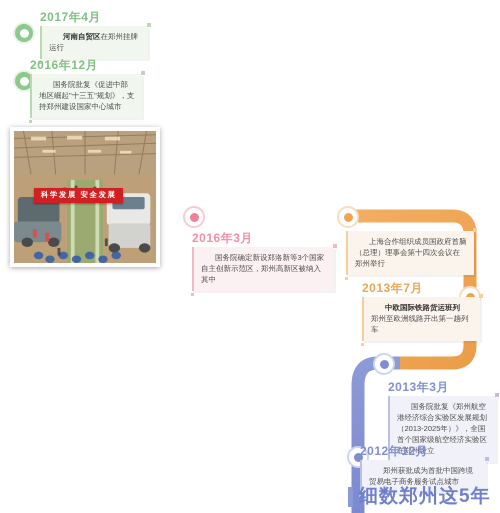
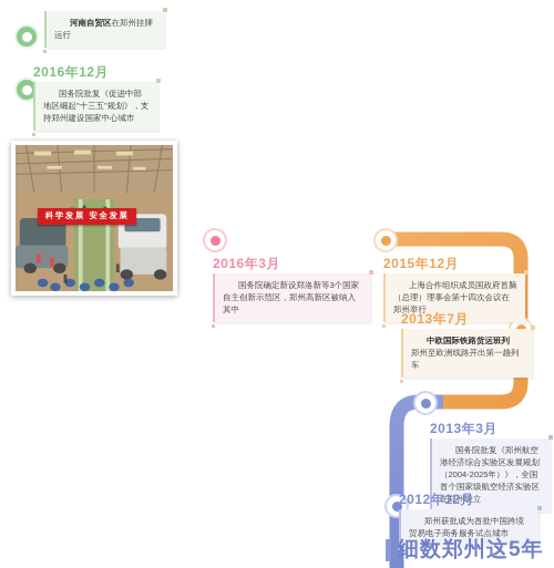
- 2017年4月
  河南自贸区在郑州挂牌运行
  2016年12月
  国务院批复《促进中部地区崛起"十三五"规划》，支持郑州建设国家中心城市
  科学发展 安全发展
  2016年3月
  国务院确定新设郑洛新等3个国家自主创新示范区，郑州高新区被纳入其中
+ 2015年12月
  上海合作组织成员国政府首脑（总理）理事会第十四次会议在郑州举行
  2013年7月
  中欧国际铁路货运班列
  郑州至欧洲线路开出第一趟列车
  2013年3月
- 国务院批复《郑州航空港经济综合实验区发展规划（2013-2025年）》，全国首个国家级航空经济实验区在郑州设立
+ 国务院批复《郑州航空港经济综合实验区发展规划（2004-2025年）》，全国首个国家级航空经济实验区在郑州设立
  2012年12月
  郑州获批成为首批中国跨境贸易电子商务服务试点城市
  细数郑州这5年
